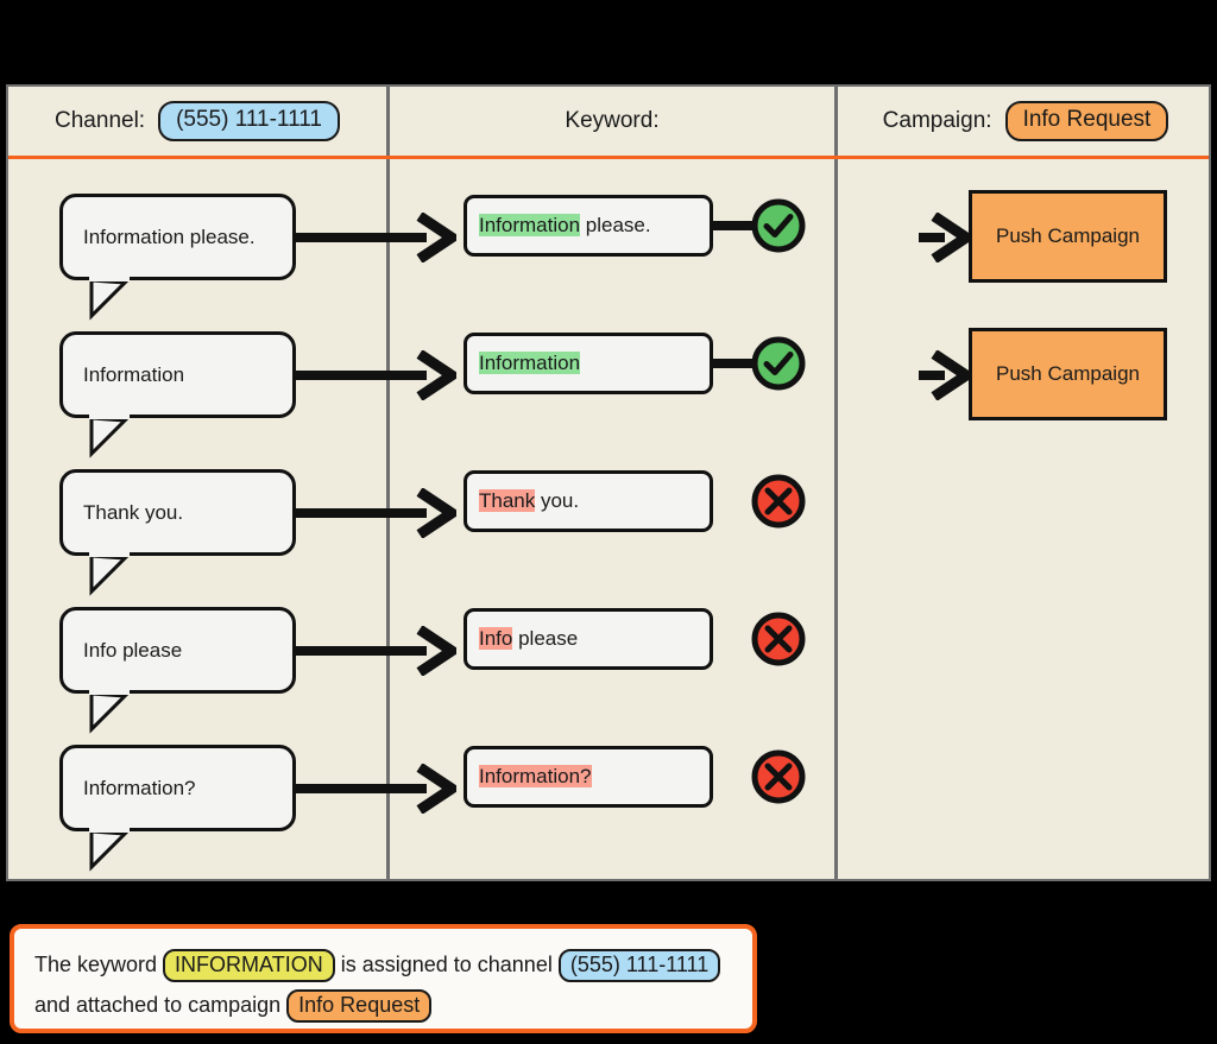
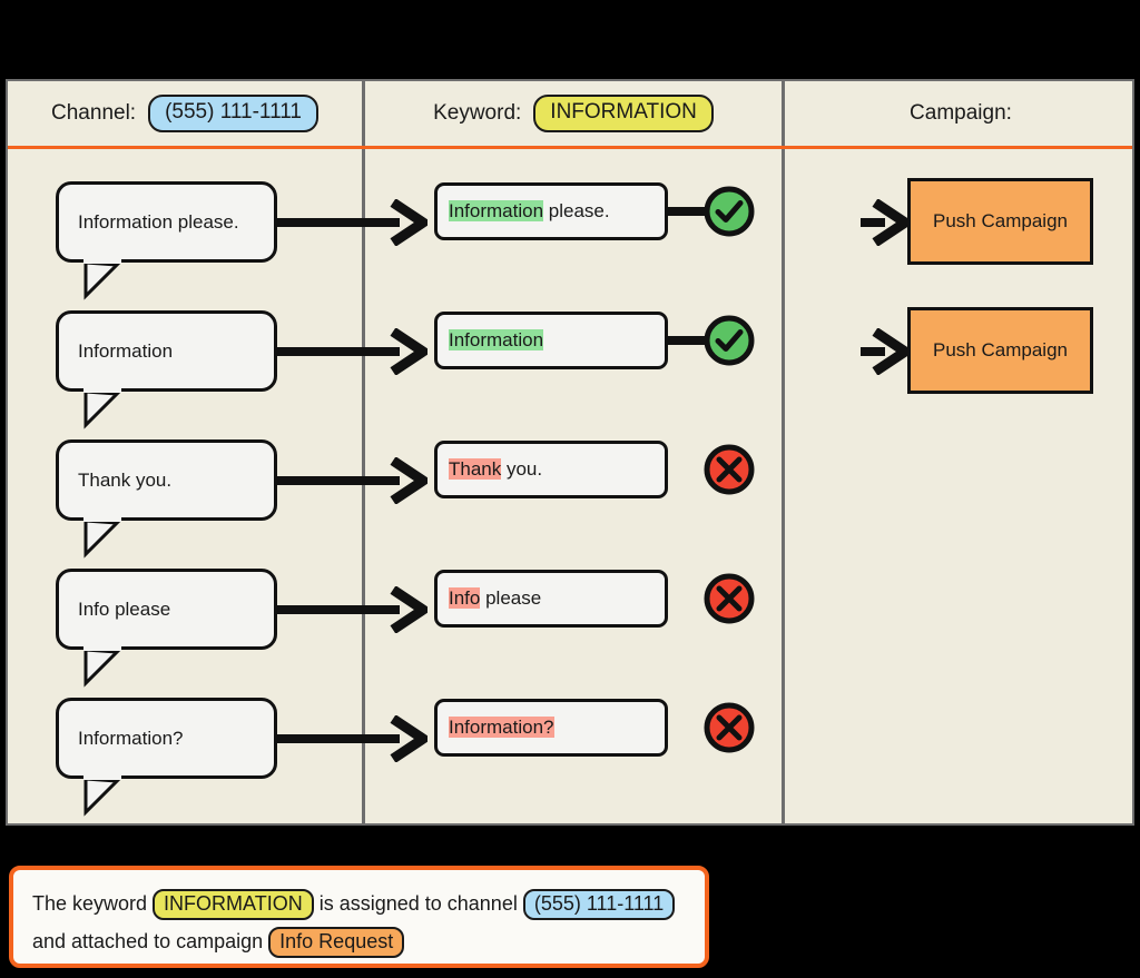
  Channel:
  (555) 111-1111
  Keyword:
+ INFORMATION
  Campaign:
- Info Request
  Information please.
  Information please.
  Push Campaign
  Information
  Information
  Push Campaign
  Thank you.
  Thank you.
  Info please
  Info please
  Information?
  Information?
  The keyword INFORMATION is assigned to channel (555) 111-1111
  and attached to campaign Info Request
